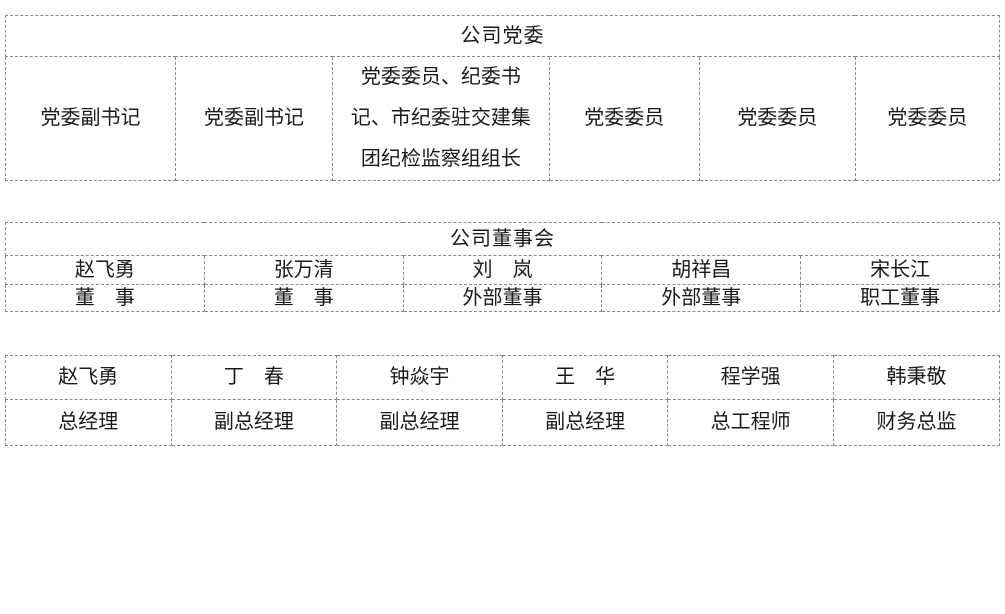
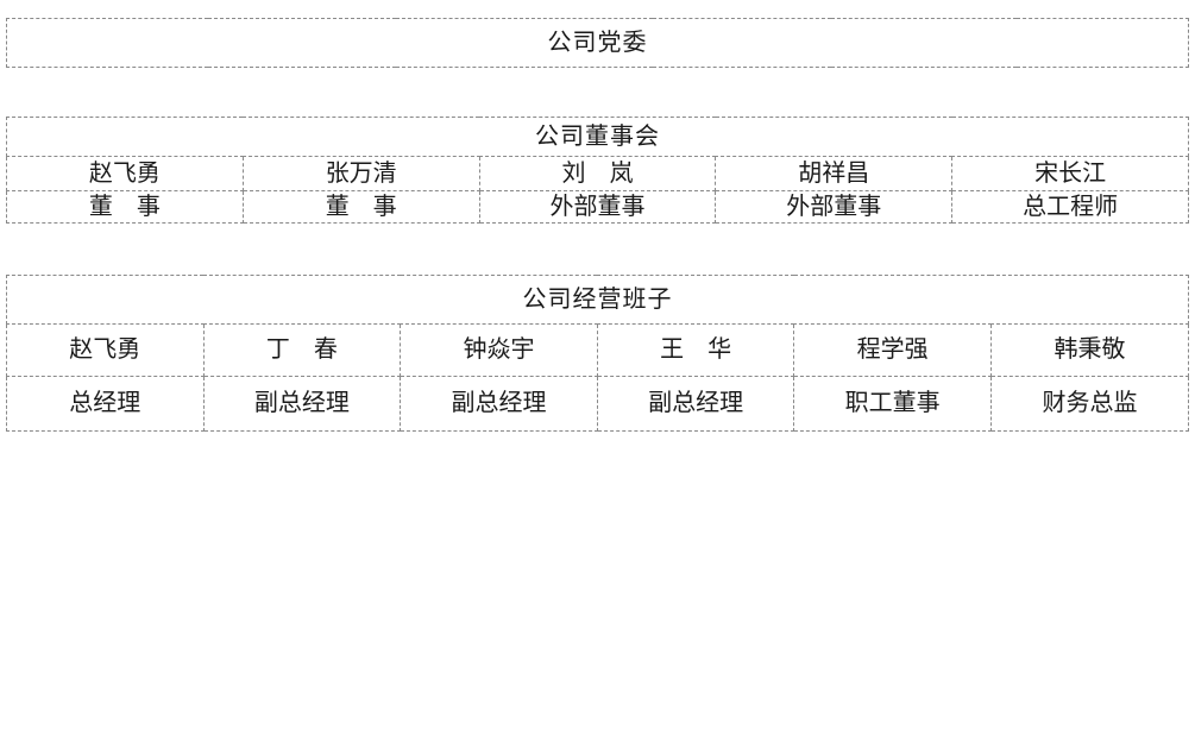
  公司党委
- 党委副书记	党委副书记	党委委员、纪委书记、市纪委驻交建集团纪检监察组组长	党委委员	党委委员	党委委员
  公司董事会
  赵飞勇	张万清	刘 岚	胡祥昌	宋长江
- 董 事	董 事	外部董事	外部董事	职工董事
+ 董 事	董 事	外部董事	外部董事	总工程师
+ 公司经营班子
  赵飞勇	丁 春	钟焱宇	王 华	程学强	韩秉敬
- 总经理	副总经理	副总经理	副总经理	总工程师	财务总监
+ 总经理	副总经理	副总经理	副总经理	职工董事	财务总监
